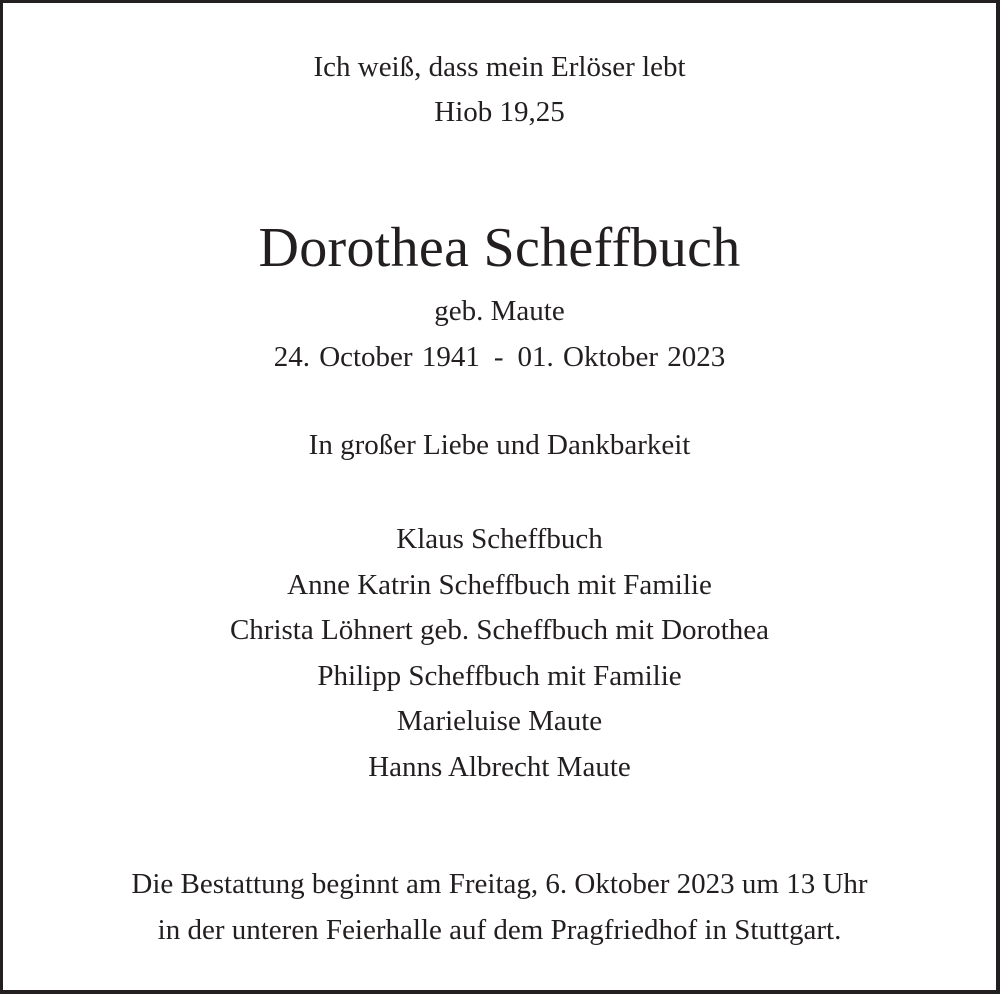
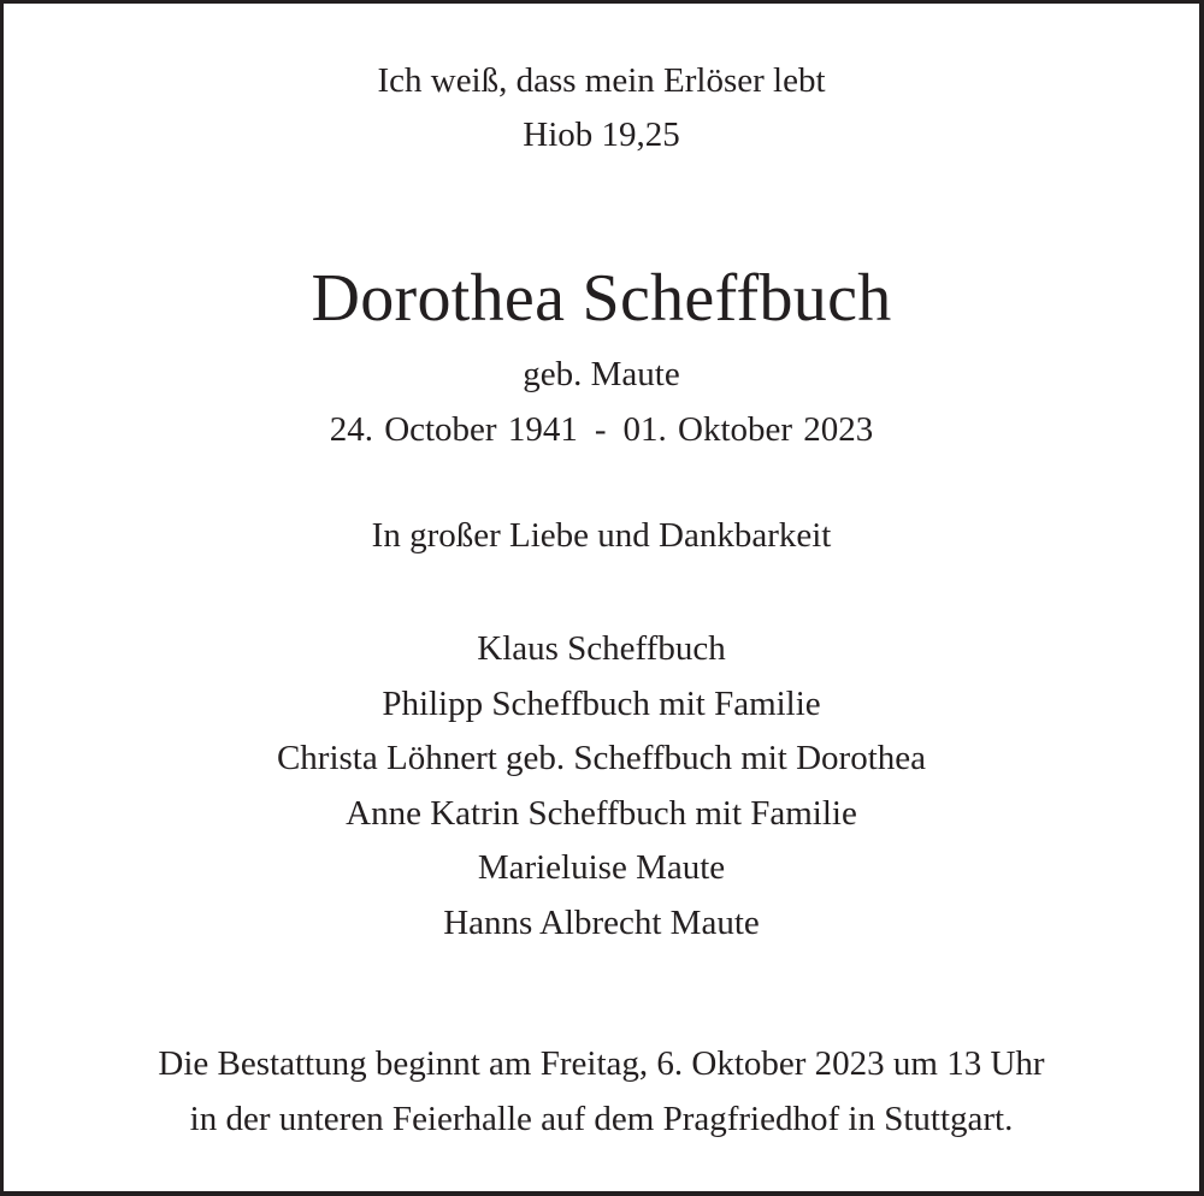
  Ich weiß, dass mein Erlöser lebt
  Hiob 19,25
  Dorothea Scheffbuch
  geb. Maute
  24. October 1941 - 01. Oktober 2023
  In großer Liebe und Dankbarkeit
  Klaus Scheffbuch
- Anne Katrin Scheffbuch mit Familie
+ Philipp Scheffbuch mit Familie
  Christa Löhnert geb. Scheffbuch mit Dorothea
- Philipp Scheffbuch mit Familie
+ Anne Katrin Scheffbuch mit Familie
  Marieluise Maute
  Hanns Albrecht Maute
  Die Bestattung beginnt am Freitag, 6. Oktober 2023 um 13 Uhr
  in der unteren Feierhalle auf dem Pragfriedhof in Stuttgart.
